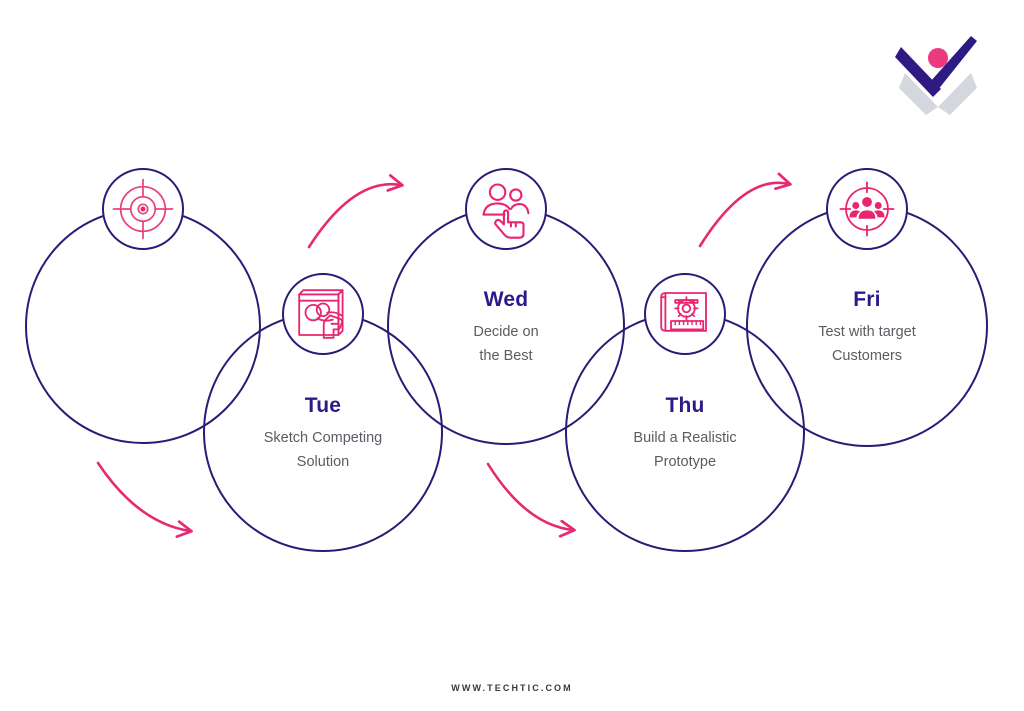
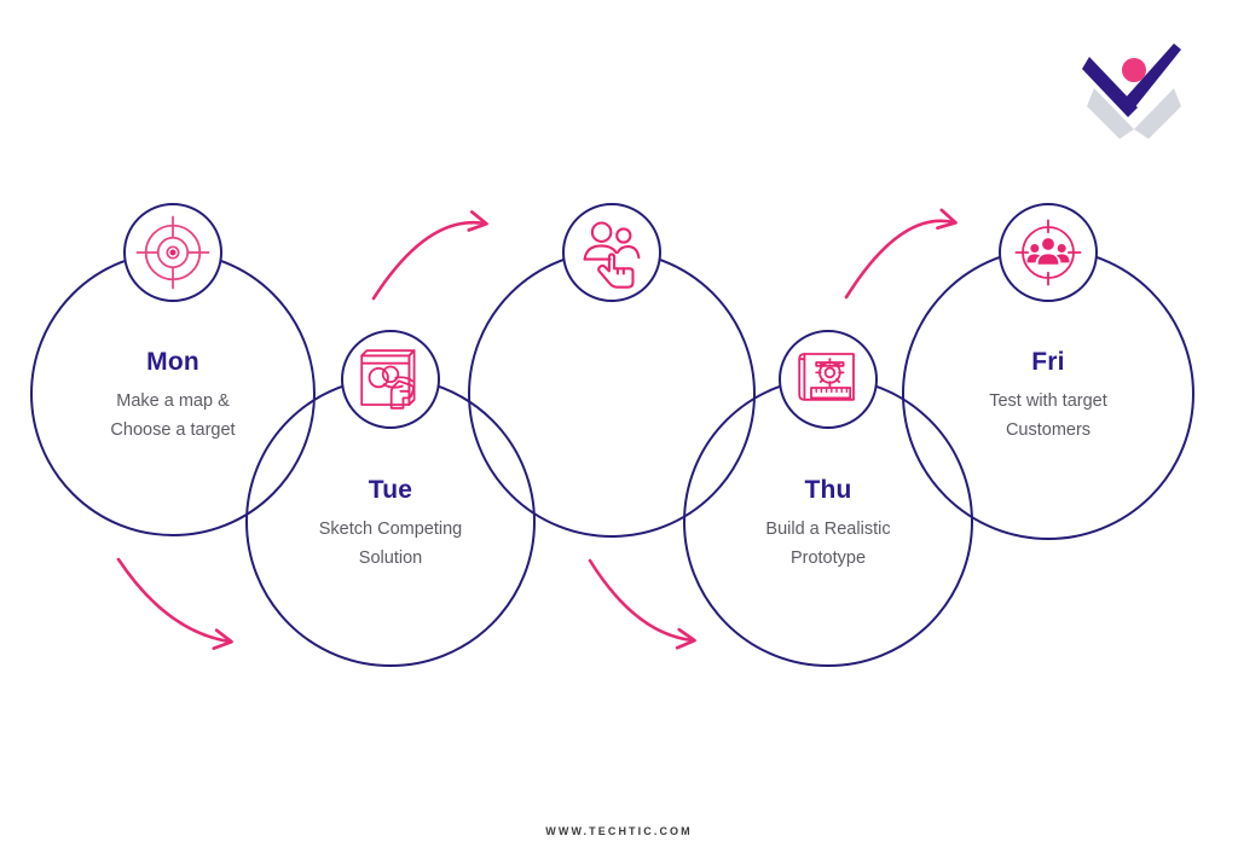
+ Mon
+ Make a map &
+ Choose a target
  Tue
  Sketch Competing
  Solution
- Wed
- Decide on
- the Best
  Thu
  Build a Realistic
  Prototype
  Fri
  Test with target
  Customers
  WWW.TECHTIC.COM
